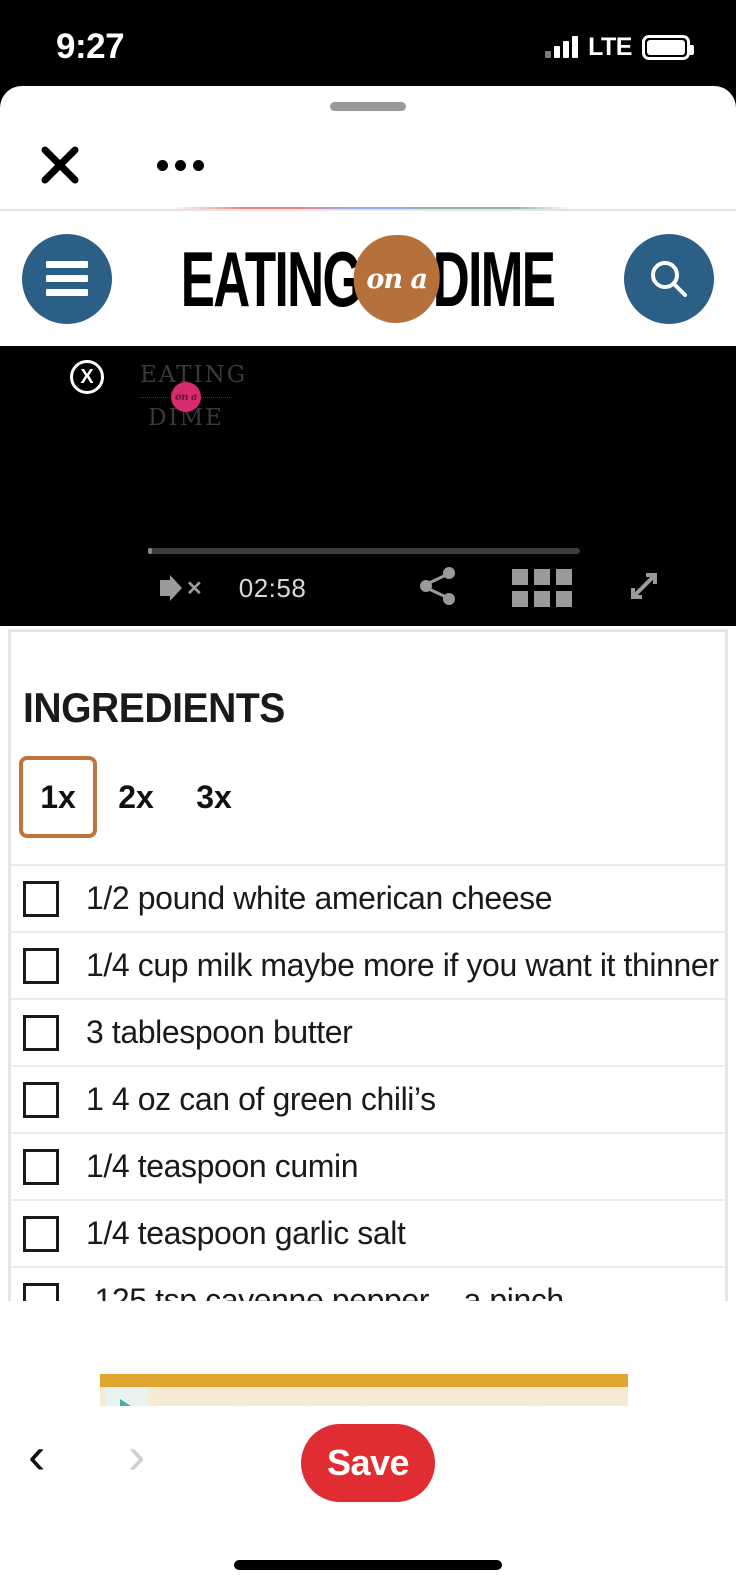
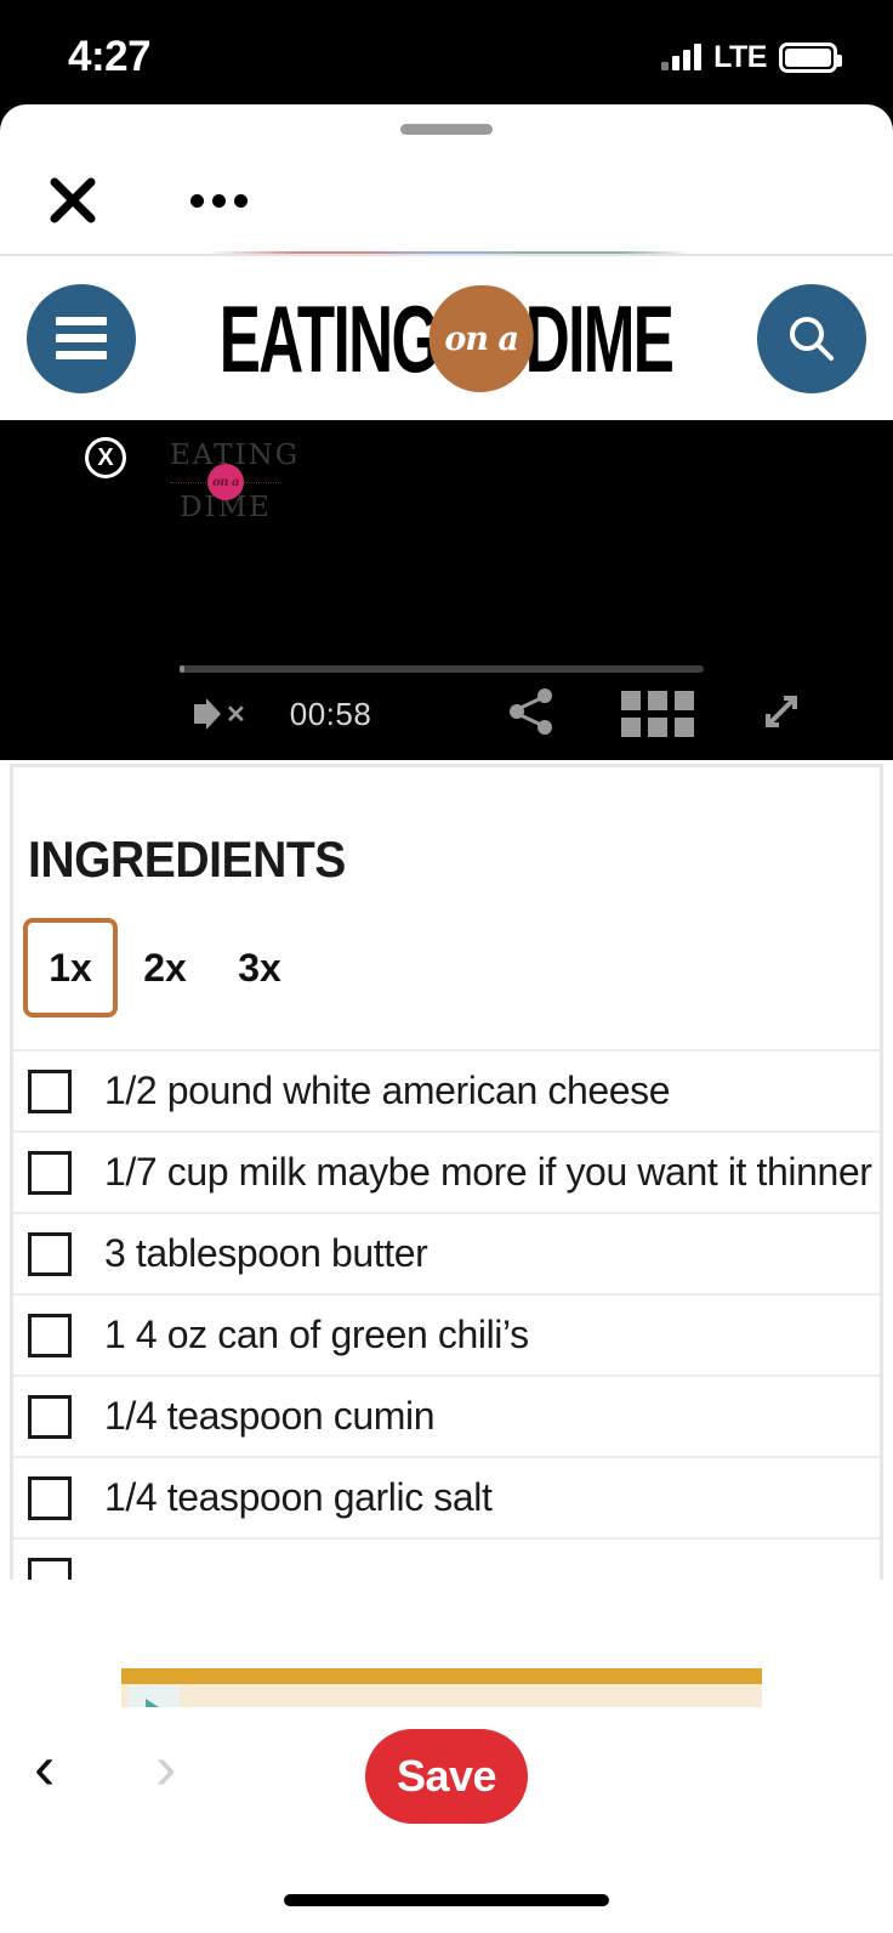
- 9:27
+ 4:27
  LTE
  EATING
  on a
  DIME
  X
  EATING
  on a
  DIME
  ✕
- 02:58
+ 00:58
  INGREDIENTS
  1x
  2x
  3x
  1/2 pound white american cheese
- 1/4 cup milk maybe more if you want it thinner
+ 1/7 cup milk maybe more if you want it thinner
  3 tablespoon butter
  1 4 oz can of green chili’s
  1/4 teaspoon cumin
  1/4 teaspoon garlic salt
- .125 tsp cayenne pepper – a pinch
  ‹
  ›
  Save
